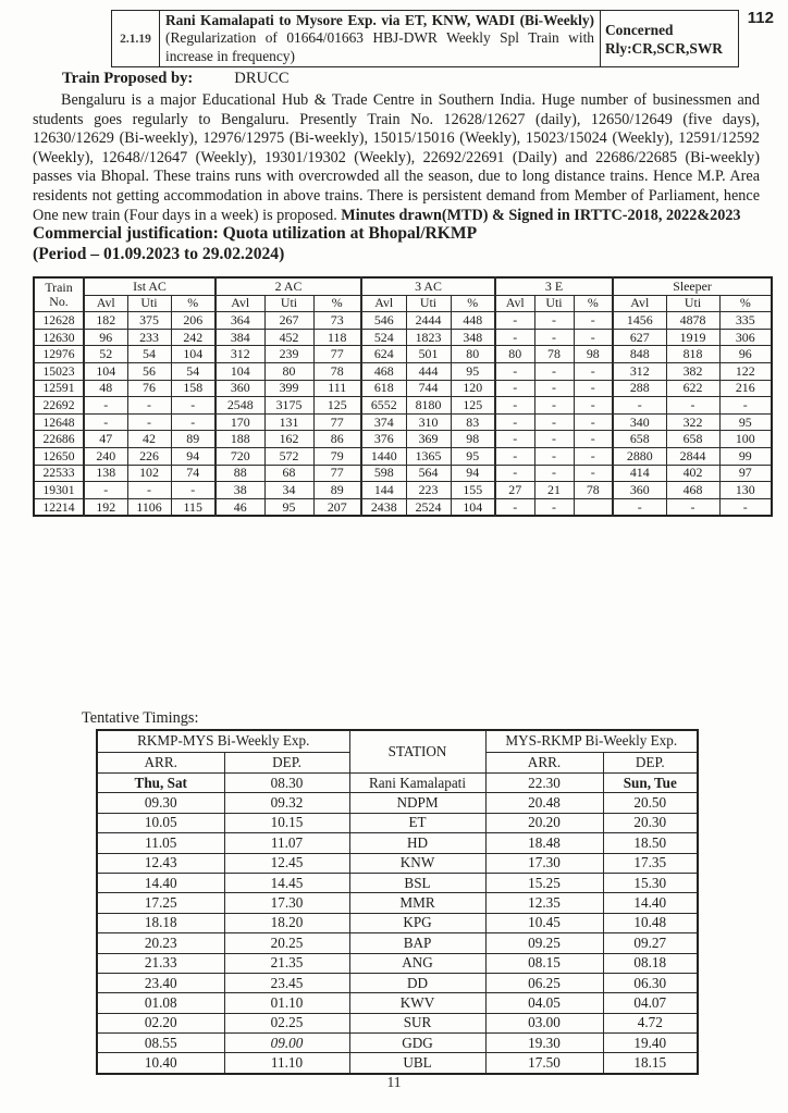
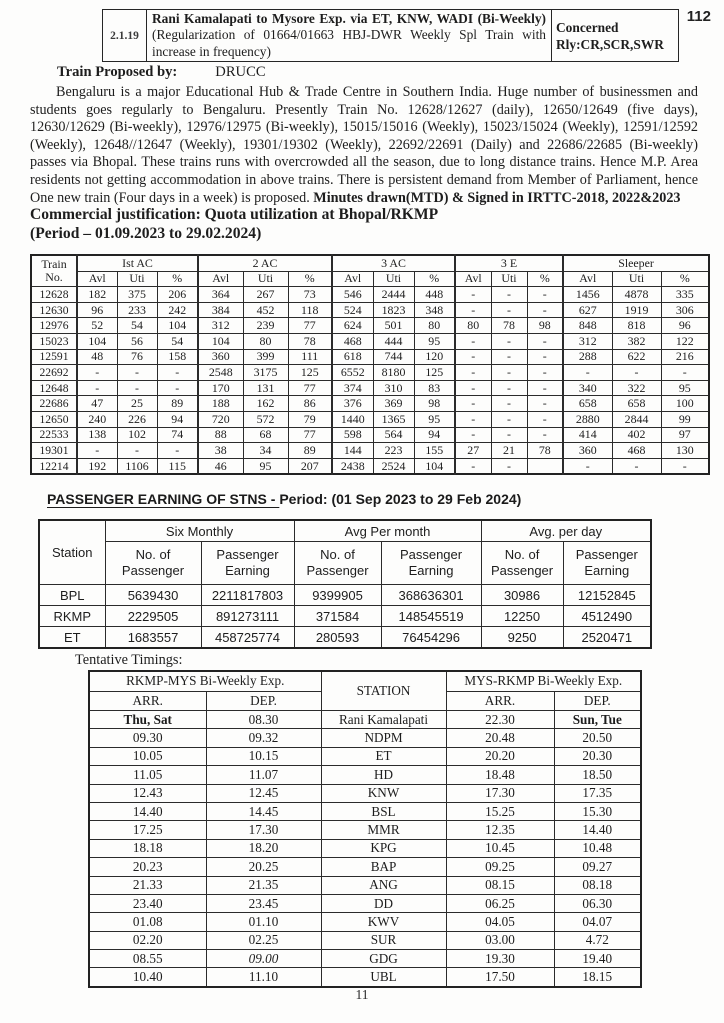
  112
  2.1.19	Rani Kamalapati to Mysore Exp. via ET, KNW, WADI (Bi-Weekly) (Regularization of 01664/01663 HBJ-DWR Weekly Spl Train with increase in frequency)	Concerned Rly:CR,SCR,SWR
  Train Proposed by: DRUCC
  Bengaluru is a major Educational Hub & Trade Centre in Southern India. Huge number of businessmen and students goes regularly to Bengaluru. Presently Train No. 12628/12627 (daily), 12650/12649 (five days), 12630/12629 (Bi-weekly), 12976/12975 (Bi-weekly), 15015/15016 (Weekly), 15023/15024 (Weekly), 12591/12592 (Weekly), 12648//12647 (Weekly), 19301/19302 (Weekly), 22692/22691 (Daily) and 22686/22685 (Bi-weekly) passes via Bhopal. These trains runs with overcrowded all the season, due to long distance trains. Hence M.P. Area residents not getting accommodation in above trains. There is persistent demand from Member of Parliament, hence One new train (Four days in a week) is proposed. Minutes drawn(MTD) & Signed in IRTTC-2018, 2022&2023
  Commercial justification: Quota utilization at Bhopal/RKMP
  (Period – 01.09.2023 to 29.02.2024)
  TrainNo.	Ist AC	2 AC	3 AC	3 E	Sleeper
  Avl	Uti	%	Avl	Uti	%	Avl	Uti	%	Avl	Uti	%	Avl	Uti	%
  12628	182	375	206	364	267	73	546	2444	448	-	-	-	1456	4878	335
  12630	96	233	242	384	452	118	524	1823	348	-	-	-	627	1919	306
  12976	52	54	104	312	239	77	624	501	80	80	78	98	848	818	96
  15023	104	56	54	104	80	78	468	444	95	-	-	-	312	382	122
  12591	48	76	158	360	399	111	618	744	120	-	-	-	288	622	216
  22692	-	-	-	2548	3175	125	6552	8180	125	-	-	-	-	-	-
  12648	-	-	-	170	131	77	374	310	83	-	-	-	340	322	95
- 22686	47	42	89	188	162	86	376	369	98	-	-	-	658	658	100
+ 22686	47	25	89	188	162	86	376	369	98	-	-	-	658	658	100
  12650	240	226	94	720	572	79	1440	1365	95	-	-	-	2880	2844	99
  22533	138	102	74	88	68	77	598	564	94	-	-	-	414	402	97
  19301	-	-	-	38	34	89	144	223	155	27	21	78	360	468	130
  12214	192	1106	115	46	95	207	2438	2524	104	-	-		-	-	-
+ PASSENGER EARNING OF STNS - Period: (01 Sep 2023 to 29 Feb 2024)
+ Station	Six Monthly	Avg Per month	Avg. per day
+ No. of Passenger	Passenger Earning	No. of Passenger	Passenger Earning	No. of Passenger	Passenger Earning
+ BPL	5639430	2211817803	9399905	368636301	30986	12152845
+ RKMP	2229505	891273111	371584	148545519	12250	4512490
+ ET	1683557	458725774	280593	76454296	9250	2520471
  Tentative Timings:
  RKMP-MYS Bi-Weekly Exp.	STATION	MYS-RKMP Bi-Weekly Exp.
  ARR.	DEP.	ARR.	DEP.
  Thu, Sat	08.30	Rani Kamalapati	22.30	Sun, Tue
  09.30	09.32	NDPM	20.48	20.50
  10.05	10.15	ET	20.20	20.30
  11.05	11.07	HD	18.48	18.50
  12.43	12.45	KNW	17.30	17.35
  14.40	14.45	BSL	15.25	15.30
  17.25	17.30	MMR	12.35	14.40
  18.18	18.20	KPG	10.45	10.48
  20.23	20.25	BAP	09.25	09.27
  21.33	21.35	ANG	08.15	08.18
  23.40	23.45	DD	06.25	06.30
  01.08	01.10	KWV	04.05	04.07
  02.20	02.25	SUR	03.00	4.72
  08.55	09.00	GDG	19.30	19.40
  10.40	11.10	UBL	17.50	18.15
  11
